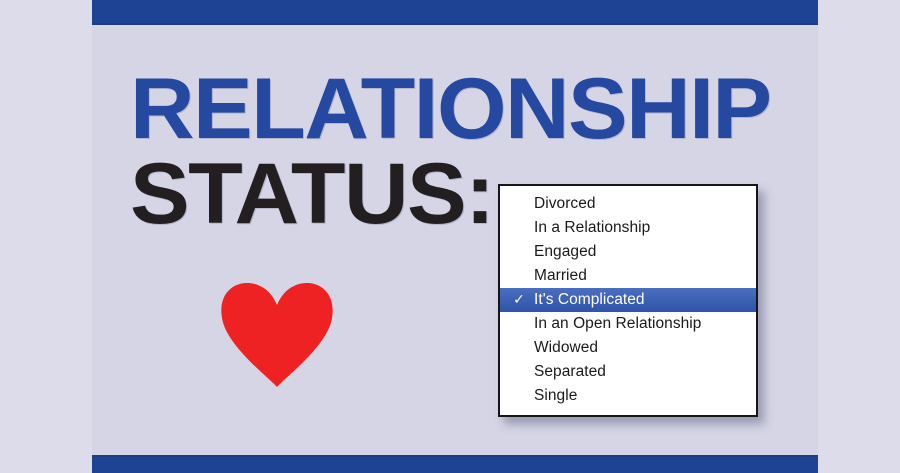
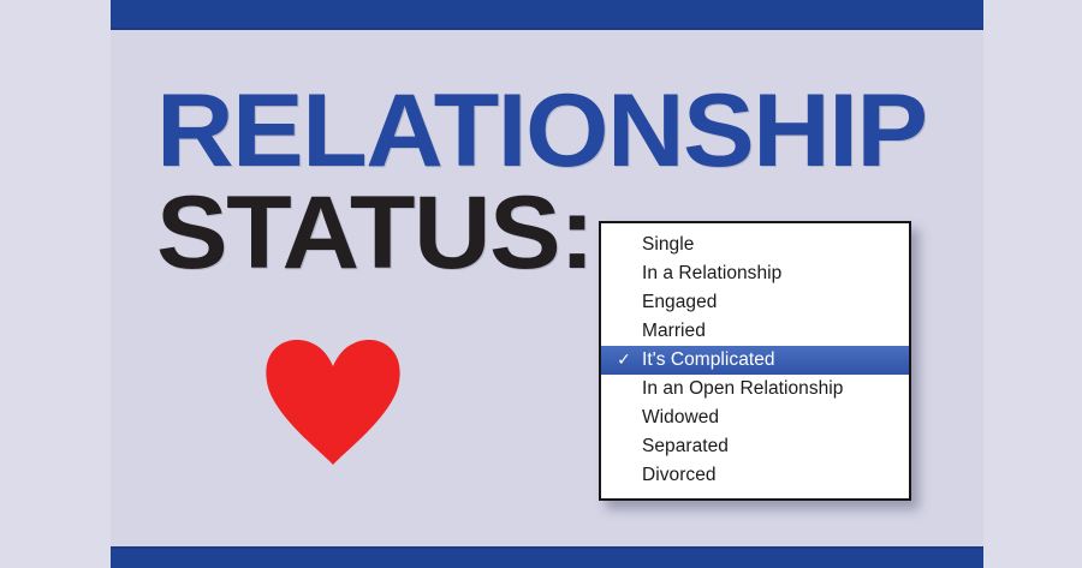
  RELATIONSHIP
  STATUS:
- Divorced
+ Single
  In a Relationship
  Engaged
  Married
  ✓
  It's Complicated
  In an Open Relationship
  Widowed
  Separated
- Single
+ Divorced
